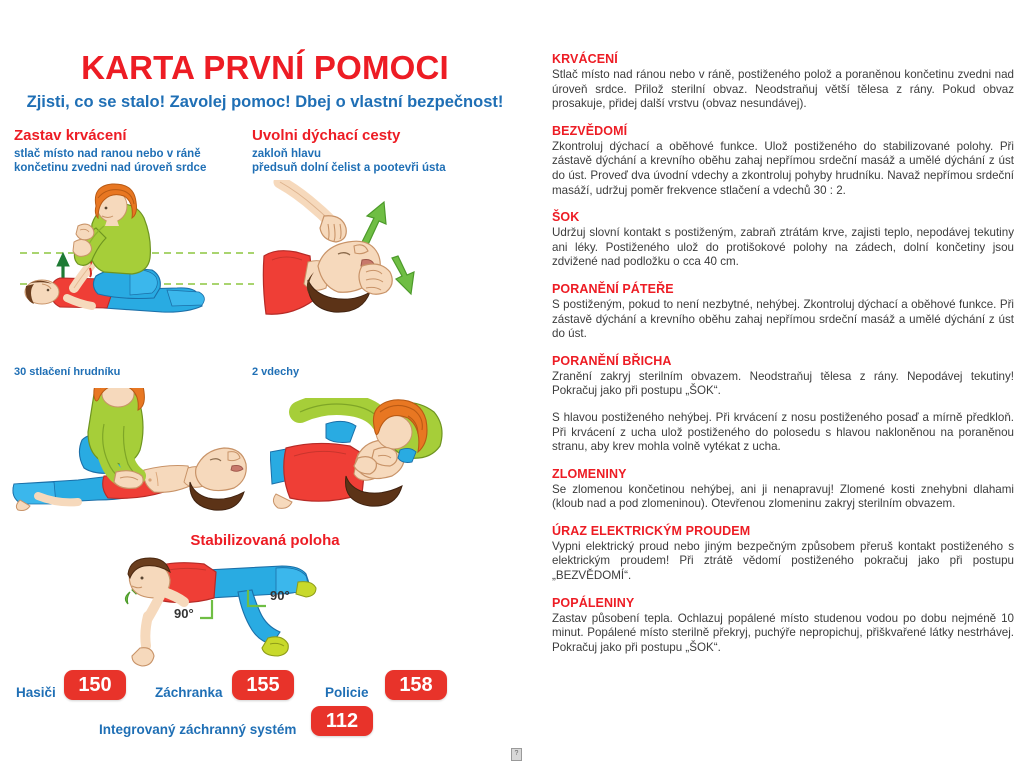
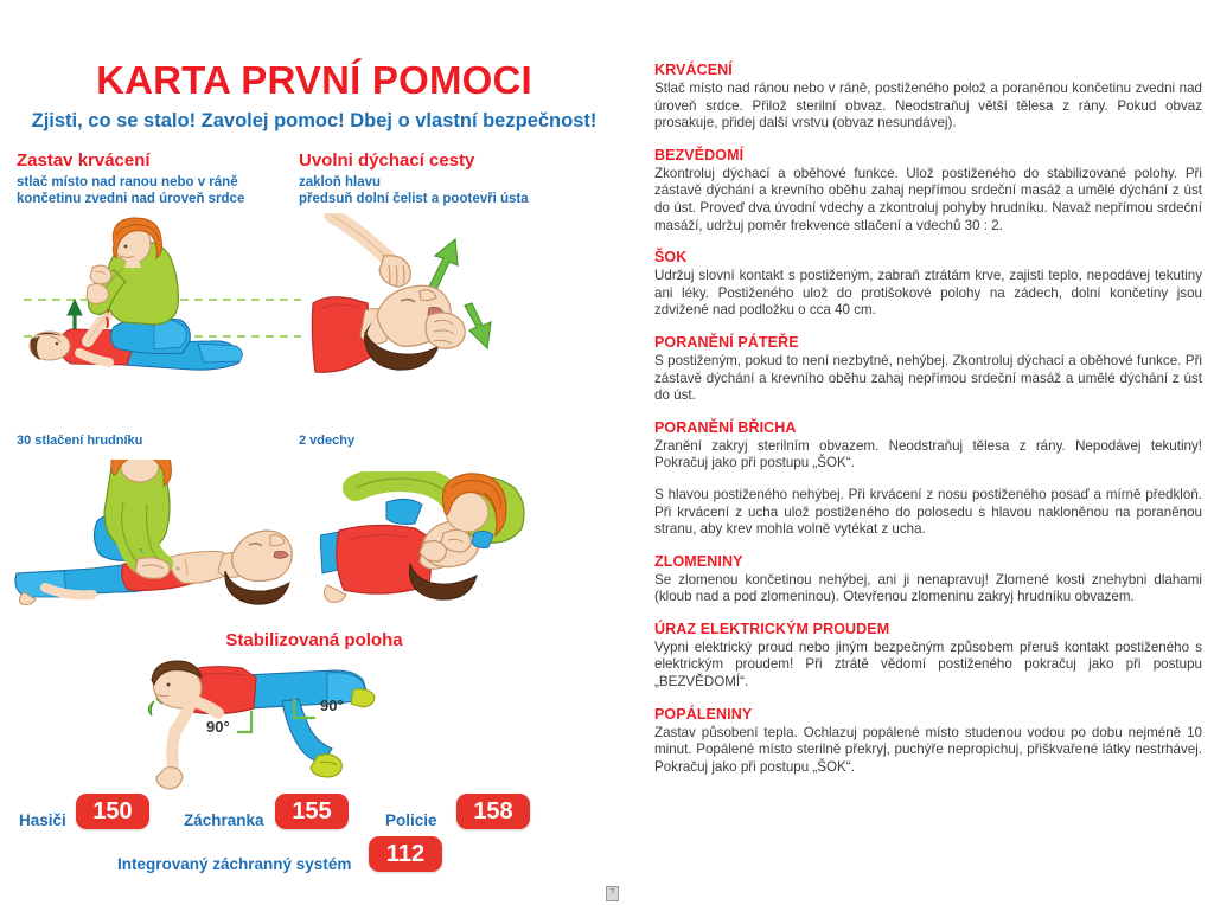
  KARTA PRVNÍ POMOCI
  Zjisti, co se stalo! Zavolej pomoc! Dbej o vlastní bezpečnost!
  Zastav krvácení
  stlač místo nad ranou nebo v ráně
  končetinu zvedni nad úroveň srdce
  Uvolni dýchací cesty
  zakloň hlavu
  předsuň dolní čelist a pootevři ústa
  30 stlačení hrudníku
  2 vdechy
  Stabilizovaná poloha
  90°
  90°
  Hasiči
  150
  Záchranka
  155
  Policie
  158
  Integrovaný záchranný systém
  112
  KRVÁCENÍ
  Stlač místo nad ránou nebo v ráně, postiženého polož a poraněnou končetinu zvedni nad úroveň srdce. Přilož sterilní obvaz. Neodstraňuj větší tělesa z rány. Pokud obvaz prosakuje, přidej další vrstvu (obvaz nesundávej).
  BEZVĚDOMÍ
  Zkontroluj dýchací a oběhové funkce. Ulož postiženého do stabilizované polohy. Při zástavě dýchání a krevního oběhu zahaj nepřímou srdeční masáž a umělé dýchání z úst do úst. Proveď dva úvodní vdechy a zkontroluj pohyby hrudníku. Navaž nepřímou srdeční masáží, udržuj poměr frekvence stlačení a vdechů 30 : 2.
  ŠOK
  Udržuj slovní kontakt s postiženým, zabraň ztrátám krve, zajisti teplo, nepodávej tekutiny ani léky. Postiženého ulož do protišokové polohy na zádech, dolní končetiny jsou zdvižené nad podložku o cca 40 cm.
  PORANĚNÍ PÁTEŘE
  S postiženým, pokud to není nezbytné, nehýbej. Zkontroluj dýchací a oběhové funkce. Při zástavě dýchání a krevního oběhu zahaj nepřímou srdeční masáž a umělé dýchání z úst do úst.
  PORANĚNÍ BŘICHA
  Zranění zakryj sterilním obvazem. Neodstraňuj tělesa z rány. Nepodávej tekutiny! Pokračuj jako při postupu „ŠOK“.
  S hlavou postiženého nehýbej. Při krvácení z nosu postiženého posaď a mírně předkloň. Při krvácení z ucha ulož postiženého do polosedu s hlavou nakloněnou na poraněnou stranu, aby krev mohla volně vytékat z ucha.
  ZLOMENINY
- Se zlomenou končetinou nehýbej, ani ji nenapravuj! Zlomené kosti znehybni dlahami (kloub nad a pod zlomeninou). Otevřenou zlomeninu zakryj sterilním obvazem.
+ Se zlomenou končetinou nehýbej, ani ji nenapravuj! Zlomené kosti znehybni dlahami (kloub nad a pod zlomeninou). Otevřenou zlomeninu zakryj hrudníku obvazem.
  ÚRAZ ELEKTRICKÝM PROUDEM
  Vypni elektrický proud nebo jiným bezpečným způsobem přeruš kontakt postiženého s elektrickým proudem! Při ztrátě vědomí postiženého pokračuj jako při postupu „BEZVĚDOMÍ“.
  POPÁLENINY
  Zastav působení tepla. Ochlazuj popálené místo studenou vodou po dobu nejméně 10 minut. Popálené místo sterilně překryj, puchýře nepropichuj, přiškvařené látky nestrhávej. Pokračuj jako při postupu „ŠOK“.
